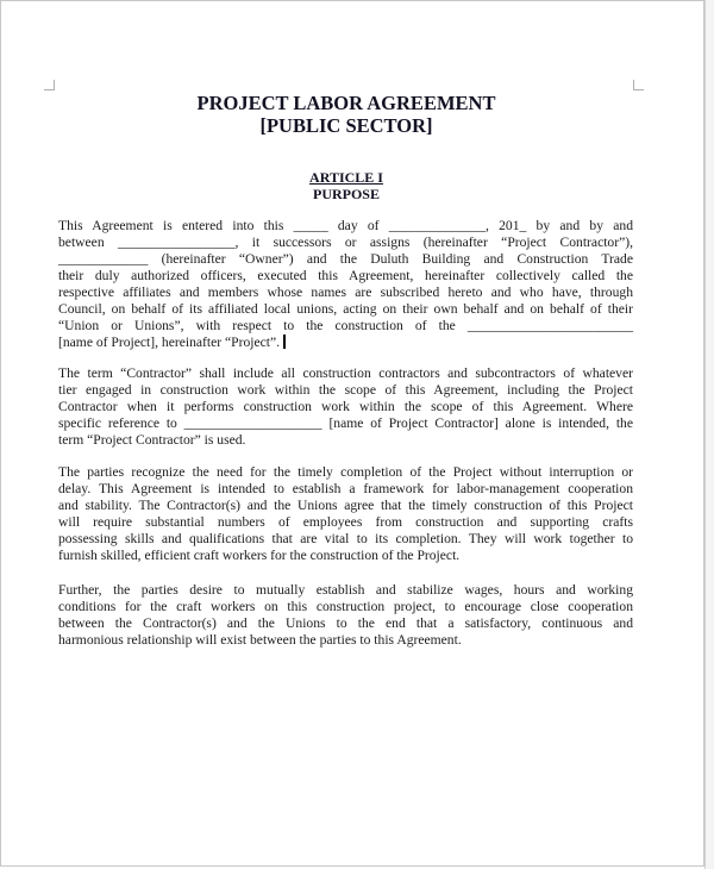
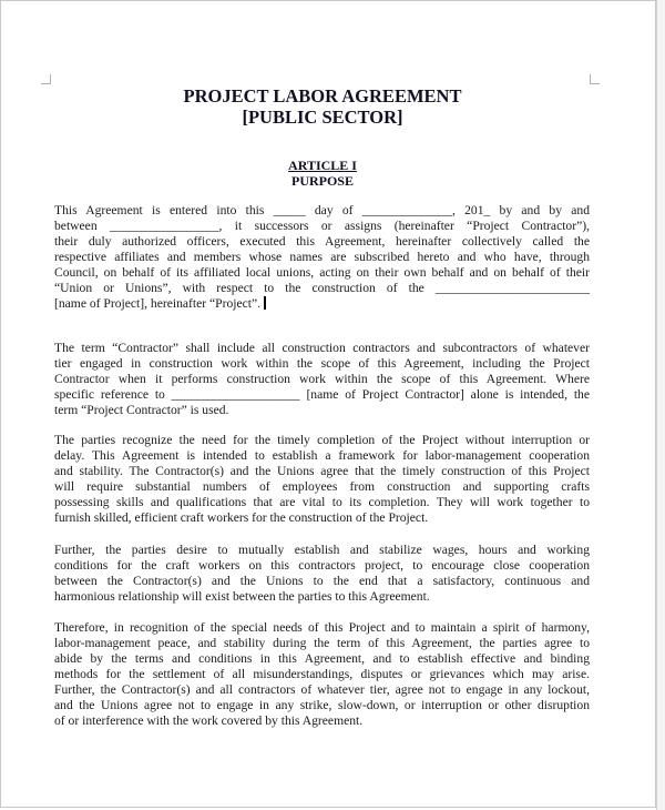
  PROJECT LABOR AGREEMENT
  [PUBLIC SECTOR]
  ARTICLE I
  PURPOSE
  This Agreement is entered into this _____ day of ______________, 201_ by and by and
  between _________________, it successors or assigns (hereinafter “Project Contractor”),
- _____________ (hereinafter “Owner”) and the Duluth Building and Construction Trade
  their duly authorized officers, executed this Agreement, hereinafter collectively called the
  respective affiliates and members whose names are subscribed hereto and who have, through
  Council, on behalf of its affiliated local unions, acting on their own behalf and on behalf of their
  “Union or Unions”, with respect to the construction of the ________________________
  [name of Project], hereinafter “Project”.
  The term “Contractor” shall include all construction contractors and subcontractors of whatever
  tier engaged in construction work within the scope of this Agreement, including the Project
  Contractor when it performs construction work within the scope of this Agreement. Where
  specific reference to ____________________ [name of Project Contractor] alone is intended, the
  term “Project Contractor” is used.
  The parties recognize the need for the timely completion of the Project without interruption or
  delay. This Agreement is intended to establish a framework for labor-management cooperation
  and stability. The Contractor(s) and the Unions agree that the timely construction of this Project
  will require substantial numbers of employees from construction and supporting crafts
  possessing skills and qualifications that are vital to its completion. They will work together to
  furnish skilled, efficient craft workers for the construction of the Project.
  Further, the parties desire to mutually establish and stabilize wages, hours and working
- conditions for the craft workers on this construction project, to encourage close cooperation
+ conditions for the craft workers on this contractors project, to encourage close cooperation
  between the Contractor(s) and the Unions to the end that a satisfactory, continuous and
  harmonious relationship will exist between the parties to this Agreement.
+ Therefore, in recognition of the special needs of this Project and to maintain a spirit of harmony,
+ labor-management peace, and stability during the term of this Agreement, the parties agree to
+ abide by the terms and conditions in this Agreement, and to establish effective and binding
+ methods for the settlement of all misunderstandings, disputes or grievances which may arise.
+ Further, the Contractor(s) and all contractors of whatever tier, agree not to engage in any lockout,
+ and the Unions agree not to engage in any strike, slow-down, or interruption or other disruption
+ of or interference with the work covered by this Agreement.
